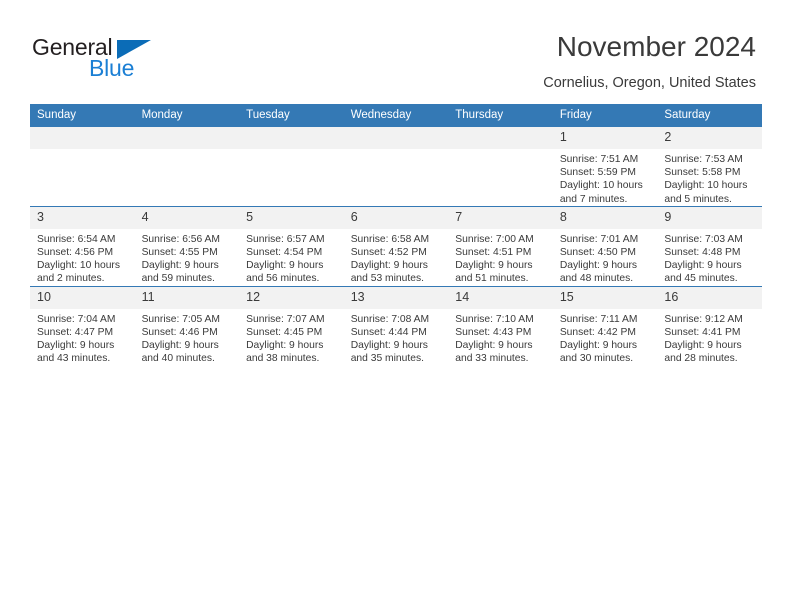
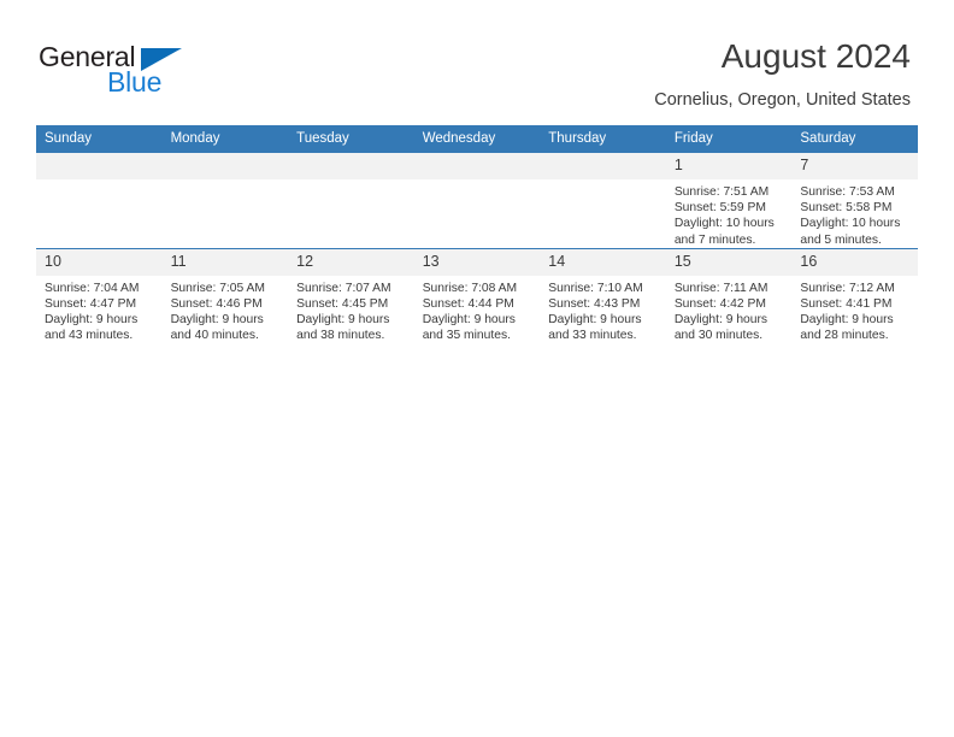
  General
  Blue
- November 2024
+ August 2024
  Cornelius, Oregon, United States
  Sunday	Monday	Tuesday	Wednesday	Thursday	Friday	Saturday
- 					1Sunrise: 7:51 AMSunset: 5:59 PMDaylight: 10 hoursand 7 minutes.	2Sunrise: 7:53 AMSunset: 5:58 PMDaylight: 10 hoursand 5 minutes.
+ 					1Sunrise: 7:51 AMSunset: 5:59 PMDaylight: 10 hoursand 7 minutes.	7Sunrise: 7:53 AMSunset: 5:58 PMDaylight: 10 hoursand 5 minutes.
- 3Sunrise: 6:54 AMSunset: 4:56 PMDaylight: 10 hoursand 2 minutes.	4Sunrise: 6:56 AMSunset: 4:55 PMDaylight: 9 hoursand 59 minutes.	5Sunrise: 6:57 AMSunset: 4:54 PMDaylight: 9 hoursand 56 minutes.	6Sunrise: 6:58 AMSunset: 4:52 PMDaylight: 9 hoursand 53 minutes.	7Sunrise: 7:00 AMSunset: 4:51 PMDaylight: 9 hoursand 51 minutes.	8Sunrise: 7:01 AMSunset: 4:50 PMDaylight: 9 hoursand 48 minutes.	9Sunrise: 7:03 AMSunset: 4:48 PMDaylight: 9 hoursand 45 minutes.
- 10Sunrise: 7:04 AMSunset: 4:47 PMDaylight: 9 hoursand 43 minutes.	11Sunrise: 7:05 AMSunset: 4:46 PMDaylight: 9 hoursand 40 minutes.	12Sunrise: 7:07 AMSunset: 4:45 PMDaylight: 9 hoursand 38 minutes.	13Sunrise: 7:08 AMSunset: 4:44 PMDaylight: 9 hoursand 35 minutes.	14Sunrise: 7:10 AMSunset: 4:43 PMDaylight: 9 hoursand 33 minutes.	15Sunrise: 7:11 AMSunset: 4:42 PMDaylight: 9 hoursand 30 minutes.	16Sunrise: 9:12 AMSunset: 4:41 PMDaylight: 9 hoursand 28 minutes.
+ 10Sunrise: 7:04 AMSunset: 4:47 PMDaylight: 9 hoursand 43 minutes.	11Sunrise: 7:05 AMSunset: 4:46 PMDaylight: 9 hoursand 40 minutes.	12Sunrise: 7:07 AMSunset: 4:45 PMDaylight: 9 hoursand 38 minutes.	13Sunrise: 7:08 AMSunset: 4:44 PMDaylight: 9 hoursand 35 minutes.	14Sunrise: 7:10 AMSunset: 4:43 PMDaylight: 9 hoursand 33 minutes.	15Sunrise: 7:11 AMSunset: 4:42 PMDaylight: 9 hoursand 30 minutes.	16Sunrise: 7:12 AMSunset: 4:41 PMDaylight: 9 hoursand 28 minutes.
